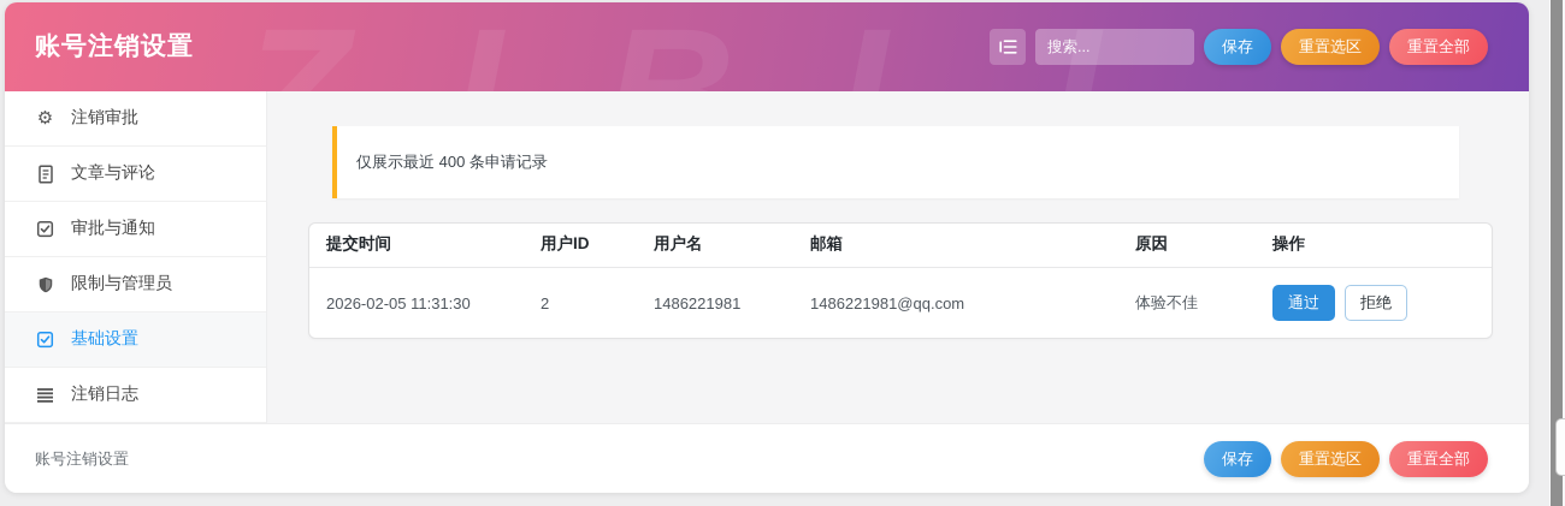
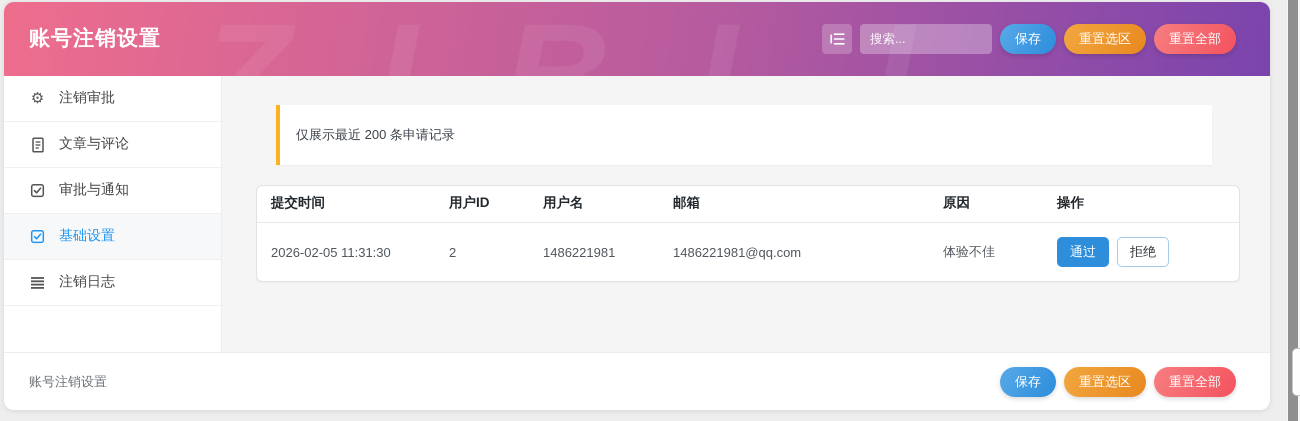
  账号注销设置
  搜索...
  保存
  重置选区
  重置全部
  ⚙
  注销审批
  文章与评论
  审批与通知
- 限制与管理员
  基础设置
  注销日志
- 仅展示最近 400 条申请记录
+ 仅展示最近 200 条申请记录
  提交时间
  用户ID
  用户名
  邮箱
  原因
  操作
  2026-02-05 11:31:30
  2
  1486221981
  1486221981@qq.com
  体验不佳
  通过
  拒绝
  账号注销设置
  保存
  重置选区
  重置全部
